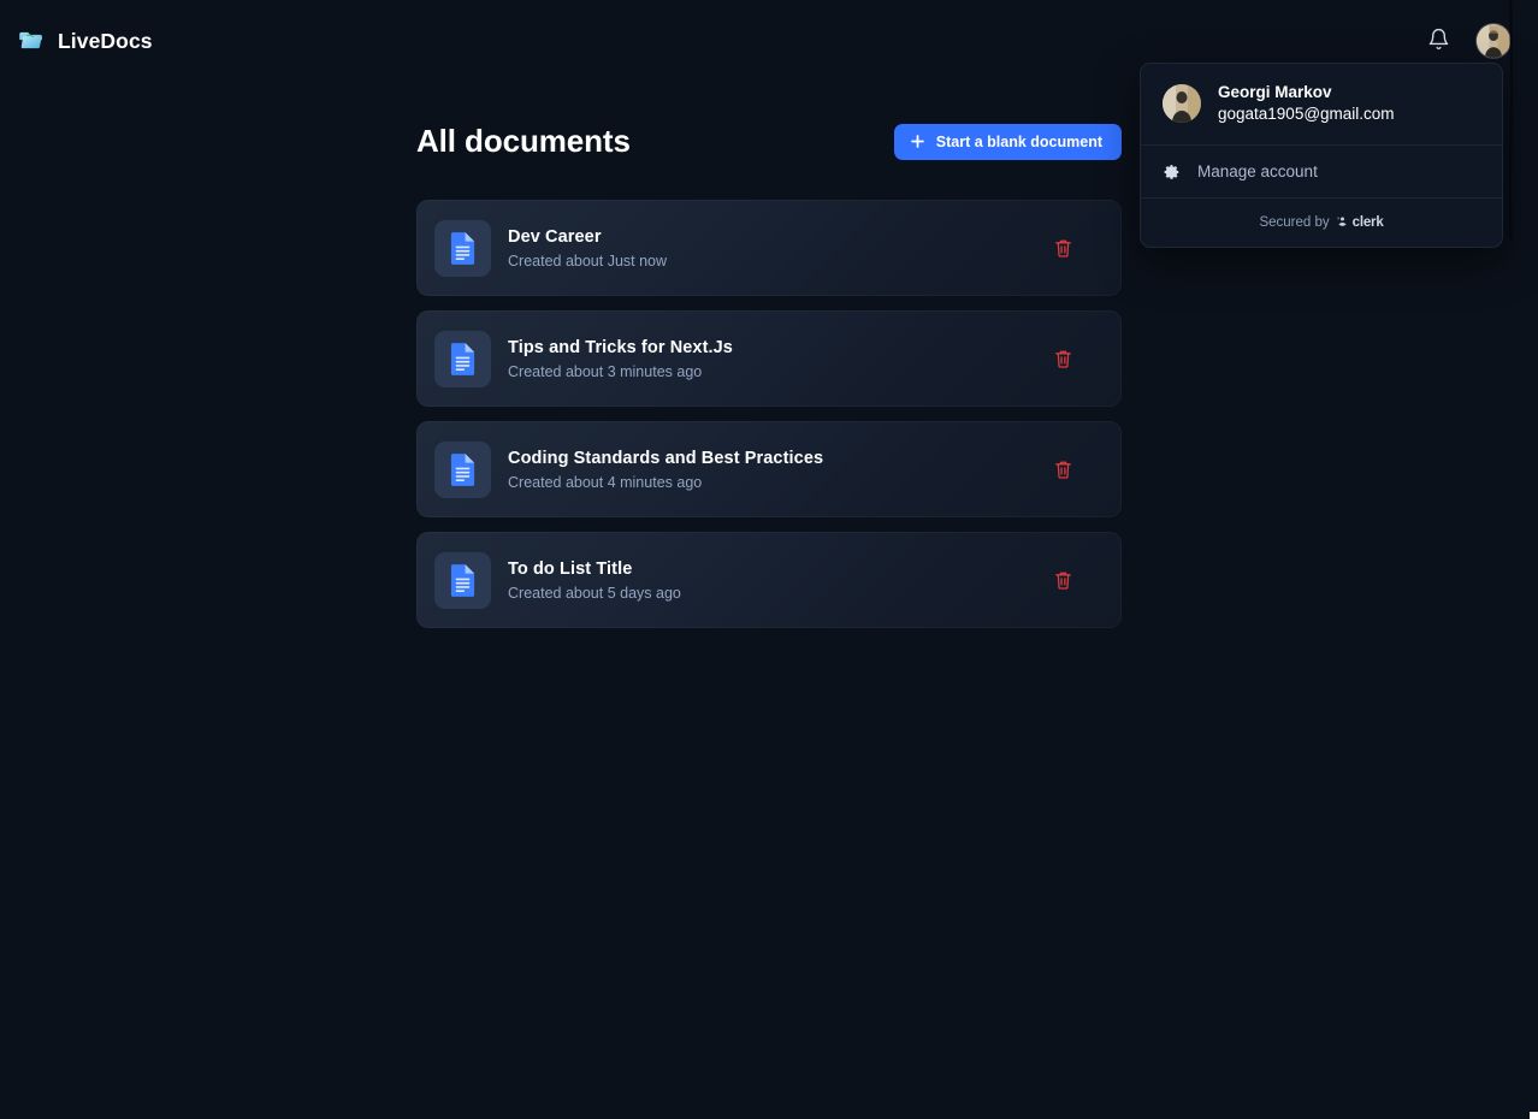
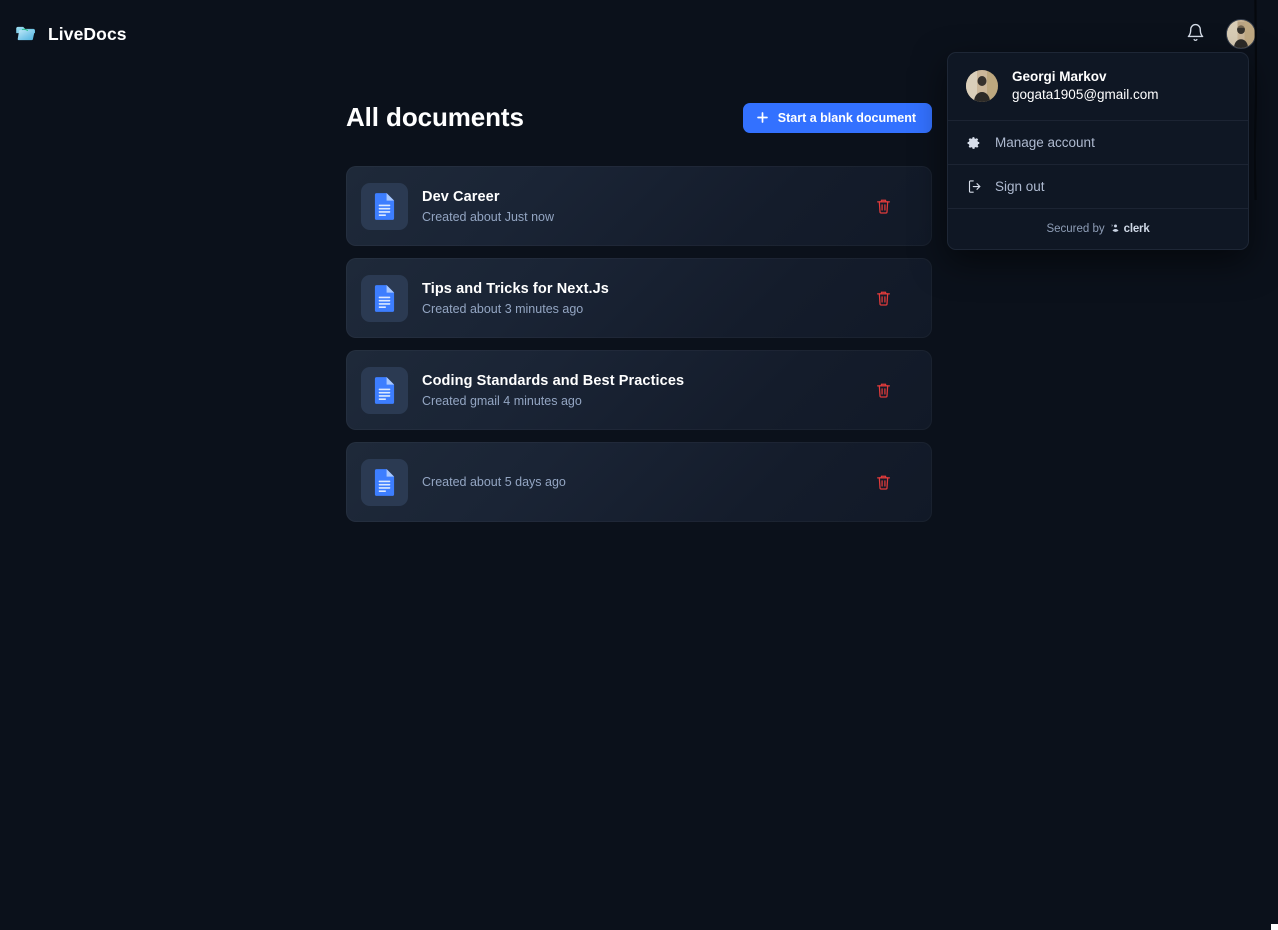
  LiveDocs
  All documents
  Start a blank document
  Dev Career
  Created about Just now
  Tips and Tricks for Next.Js
  Created about 3 minutes ago
  Coding Standards and Best Practices
- Created about 4 minutes ago
+ Created gmail 4 minutes ago
- To do List Title
  Created about 5 days ago
  Georgi Markov
  gogata1905@gmail.com
  Manage account
+ Sign out
  Secured by
  clerk
